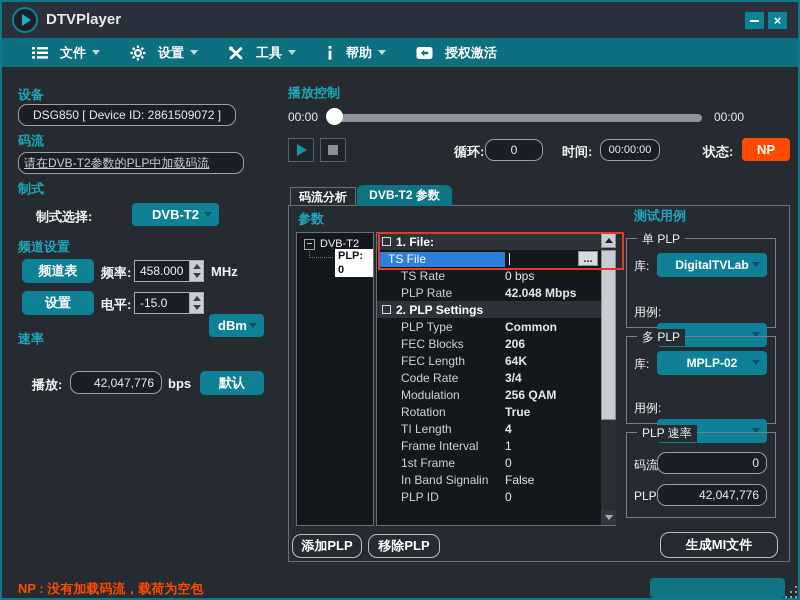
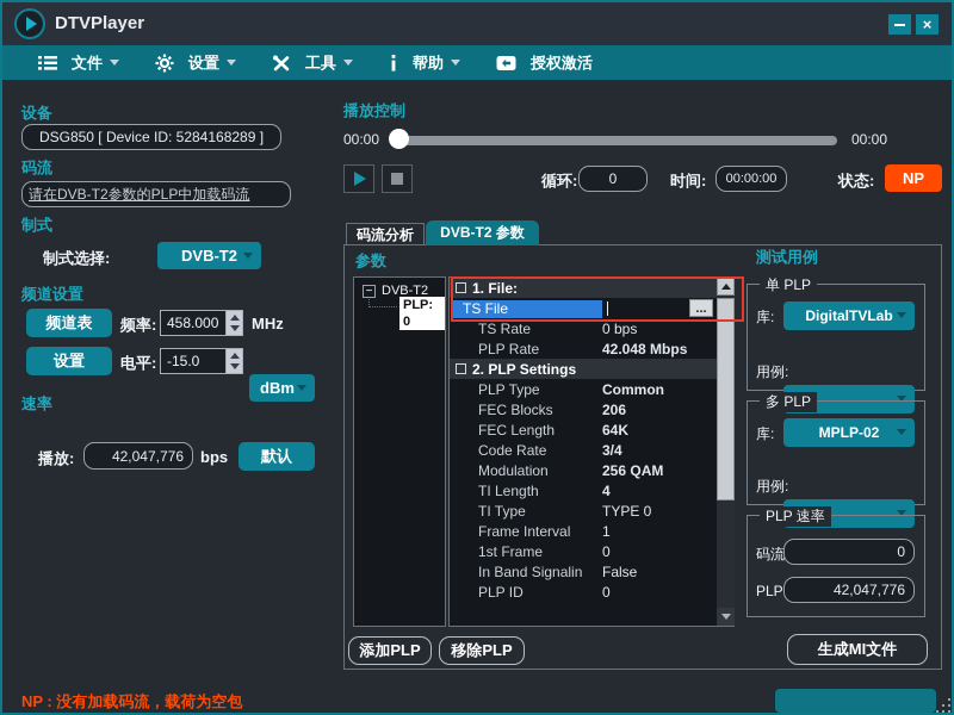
  DTVPlayer
  ×
  文件
  设置
  工具
  帮助
  授权激活
  设备
- DSG850 [ Device ID: 2861509072 ]
+ DSG850 [ Device ID: 5284168289 ]
  码流
  请在DVB-T2参数的PLP中加载码流
  制式
  制式选择:
  DVB-T2
  频道设置
  频道表
  频率:
  458.000
  MHz
  设置
  电平:
  -15.0
  dBm
  速率
  播放:
  42,047,776
  bps
  默认
  NP : 没有加载码流，载荷为空包
  播放控制
  00:00
  00:00
  循环:
  0
  时间:
  00:00:00
  状态:
  NP
  码流分析
  DVB-T2 参数
  参数
  −
  DVB-T2
  PLP: 0
  1. File:
  TS File
  ...
  TS Rate
  0 bps
  PLP Rate
  42.048 Mbps
  2. PLP Settings
  PLP Type
  Common
  FEC Blocks
  206
  FEC Length
  64K
  Code Rate
  3/4
  Modulation
  256 QAM
- Rotation
- True
  TI Length
  4
+ TI Type
+ TYPE 0
  Frame Interval
  1
  1st Frame
  0
  In Band Signalin
  False
  PLP ID
  0
  测试用例
  单 PLP
  库:
  DigitalTVLab
  用例:
  多 PLP
  库:
  MPLP-02
  用例:
  PLP 速率
  0
  PLP
  42,047,776
  添加PLP
  移除PLP
  生成MI文件
